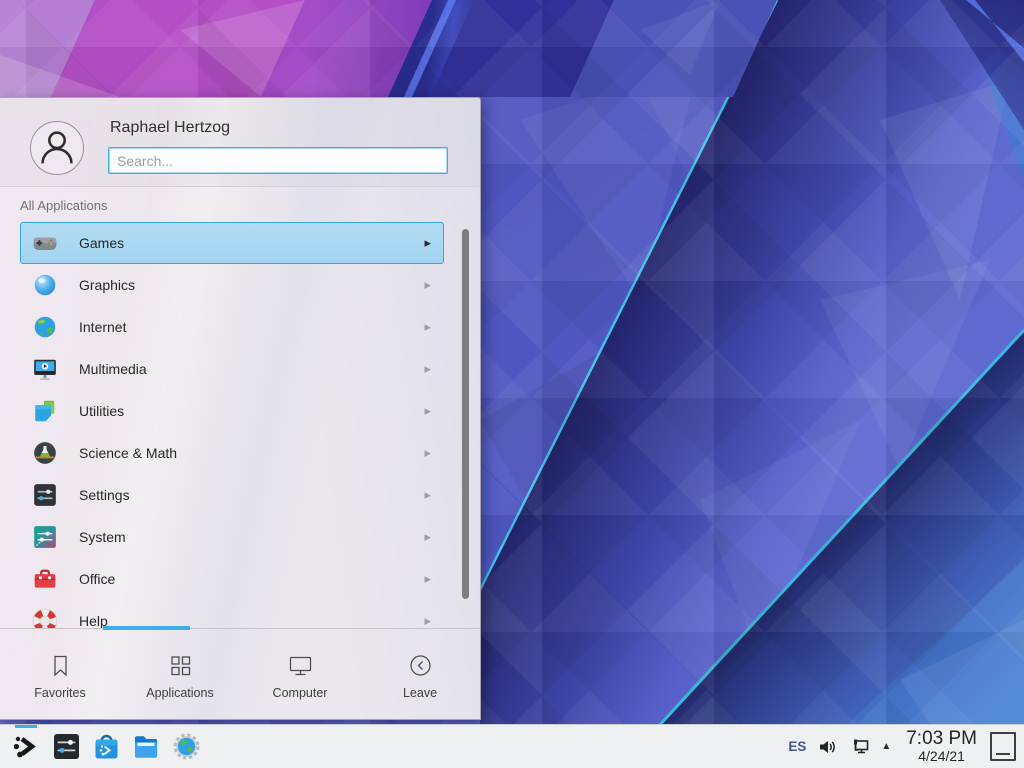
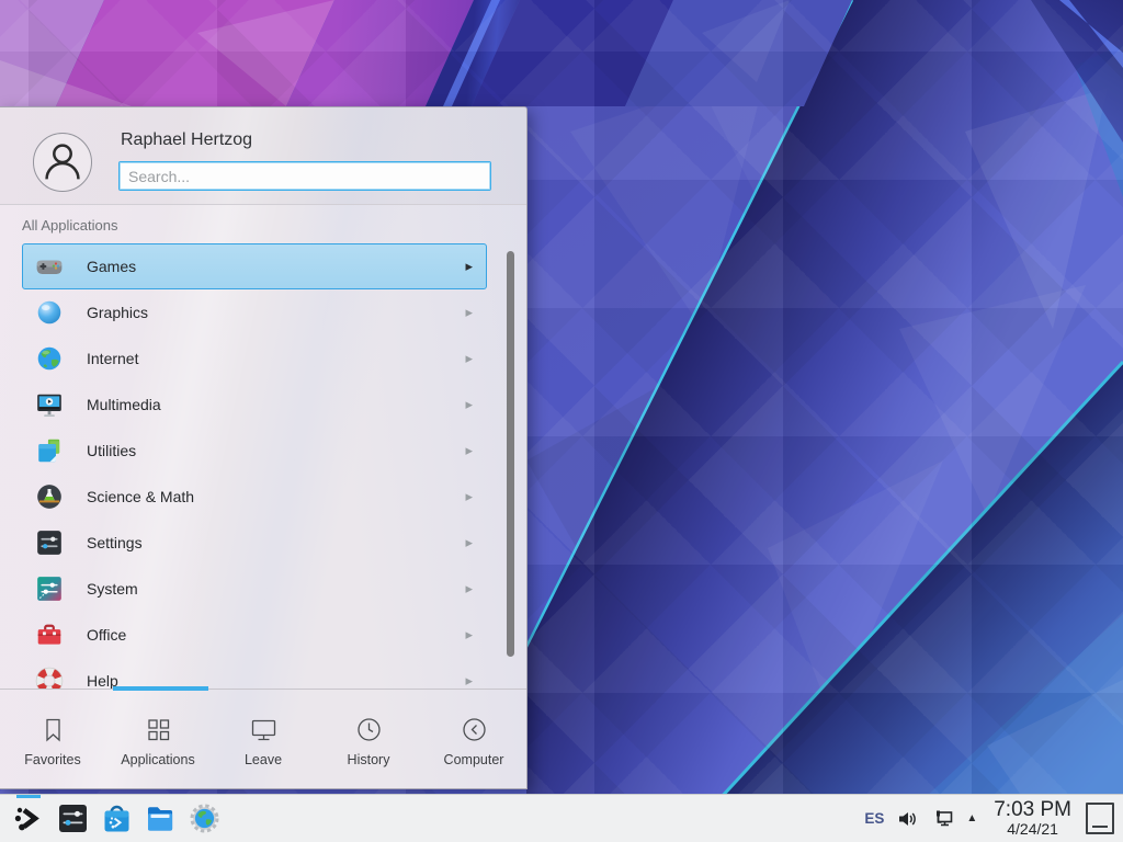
  Raphael Hertzog
  Search...
  All Applications
  Games
  ▸
  Graphics
  ▸
  Internet
  ▸
  Multimedia
  ▸
  Utilities
  ▸
  Science & Math
  ▸
  Settings
  ▸
  System
  ▸
  Office
  ▸
  Help
  ▸
  Favorites
  Applications
- Computer
+ Leave
+ History
- Leave
+ Computer
  ES
  ▲
  7:03 PM
  4/24/21
